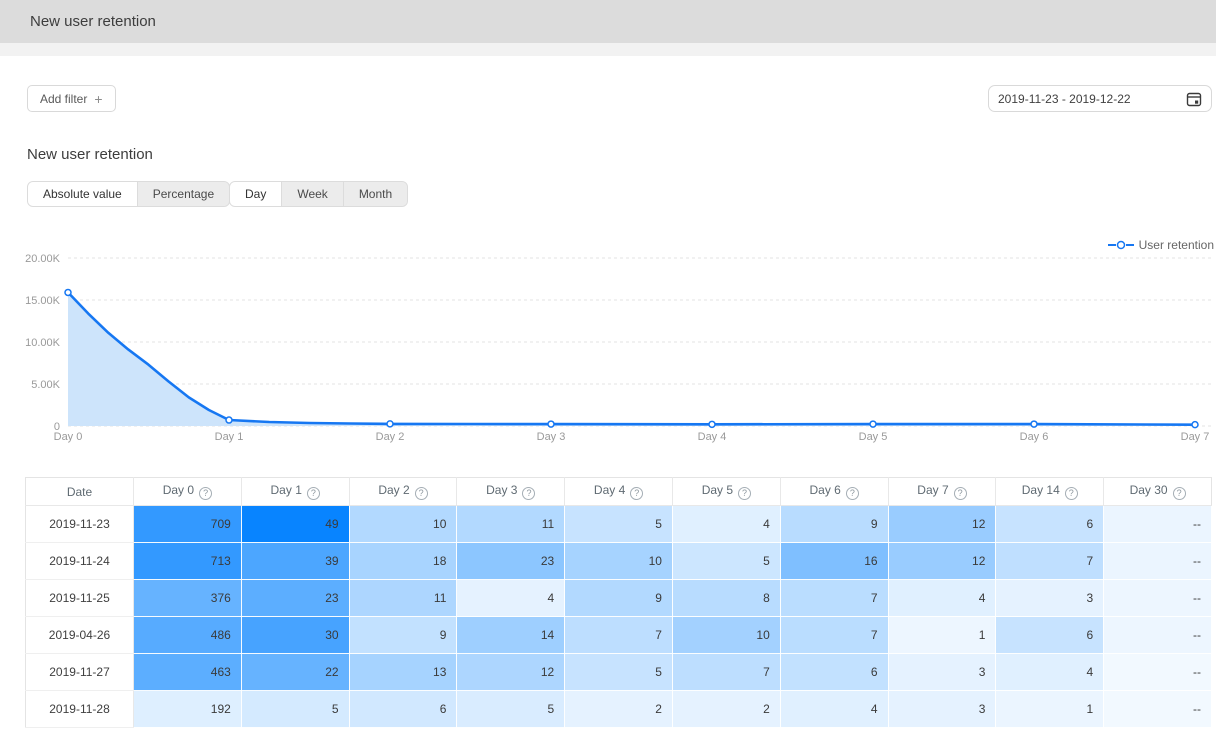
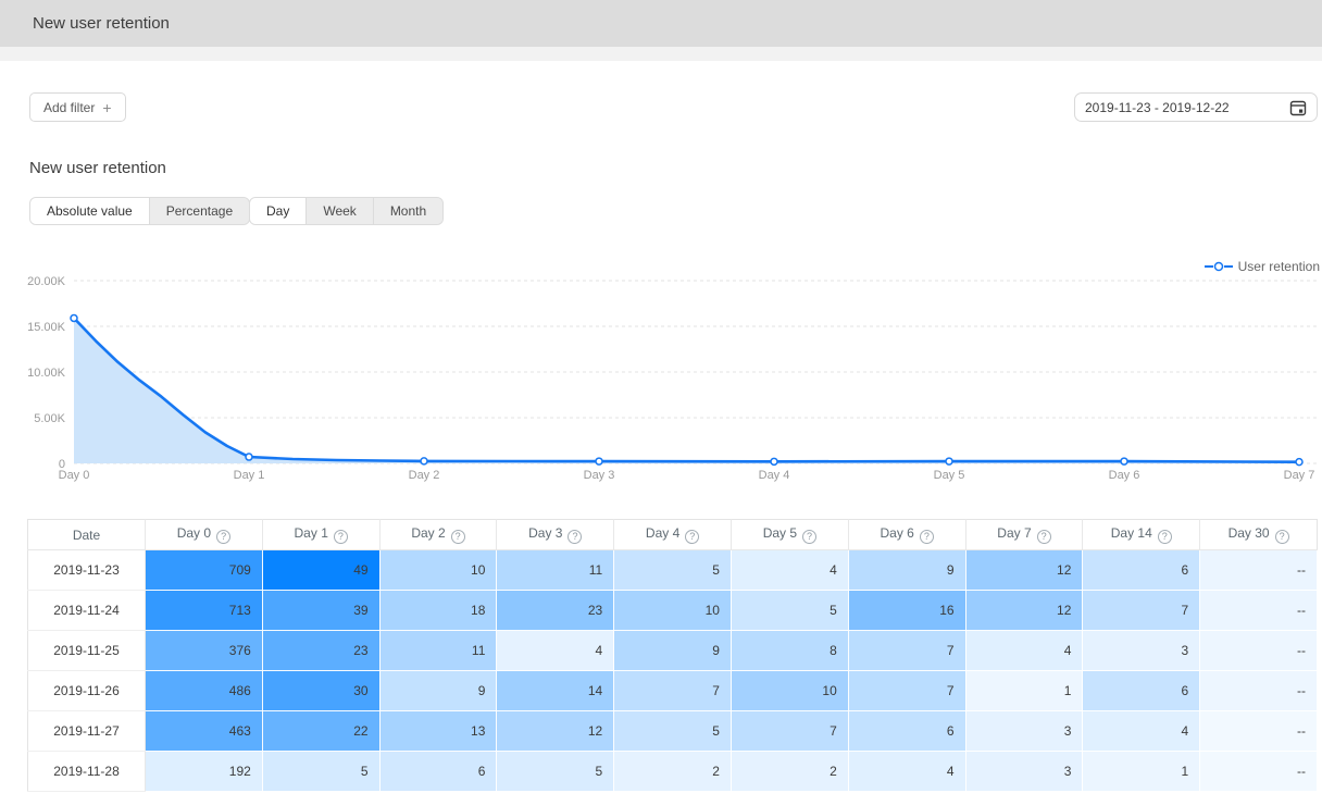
  New user retention
  Add filter
  +
  2019-11-23 - 2019-12-22
  New user retention
  Absolute value
  Percentage
  Day
  Week
  Month
  User retention
  0
  5.00K
  10.00K
  15.00K
  20.00K
  Day 0
  Day 1
  Day 2
  Day 3
  Day 4
  Day 5
  Day 6
  Day 7
  Date	Day 0 ?	Day 1 ?	Day 2 ?	Day 3 ?	Day 4 ?	Day 5 ?	Day 6 ?	Day 7 ?	Day 14 ?	Day 30 ?
  2019-11-23	709	49	10	11	5	4	9	12	6	--
  2019-11-24	713	39	18	23	10	5	16	12	7	--
  2019-11-25	376	23	11	4	9	8	7	4	3	--
- 2019-04-26	486	30	9	14	7	10	7	1	6	--
+ 2019-11-26	486	30	9	14	7	10	7	1	6	--
  2019-11-27	463	22	13	12	5	7	6	3	4	--
  2019-11-28	192	5	6	5	2	2	4	3	1	--
